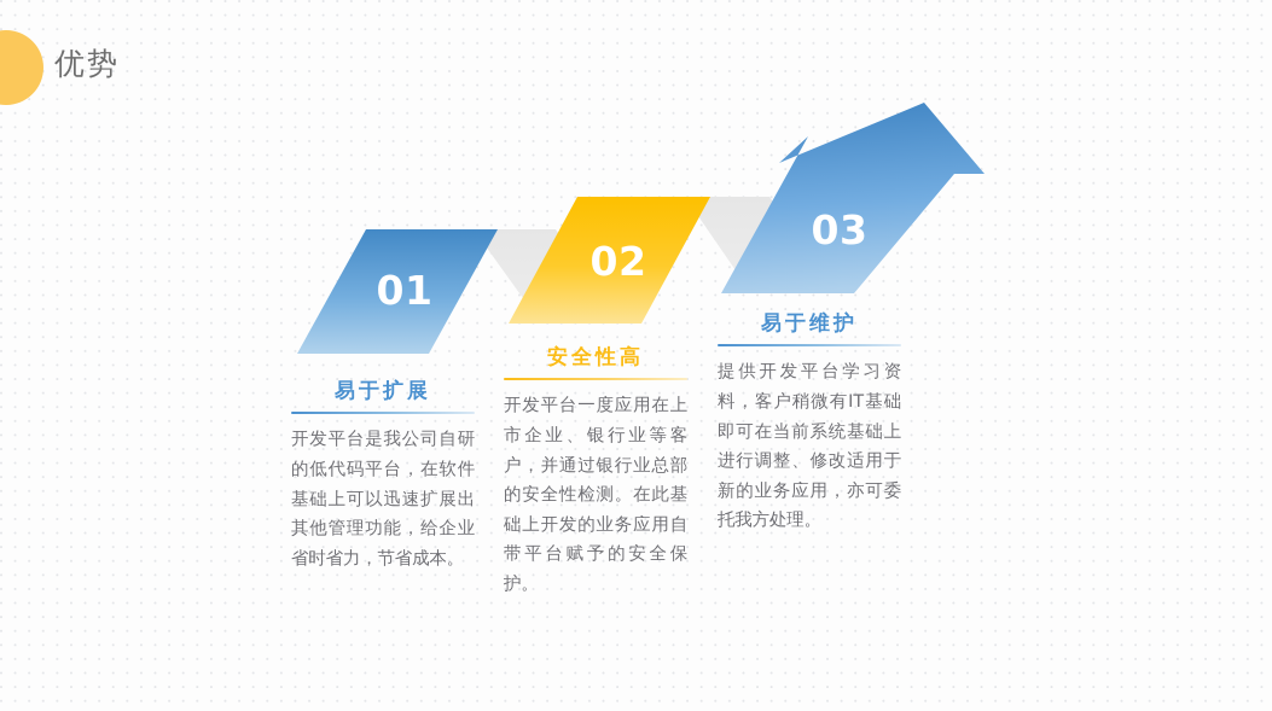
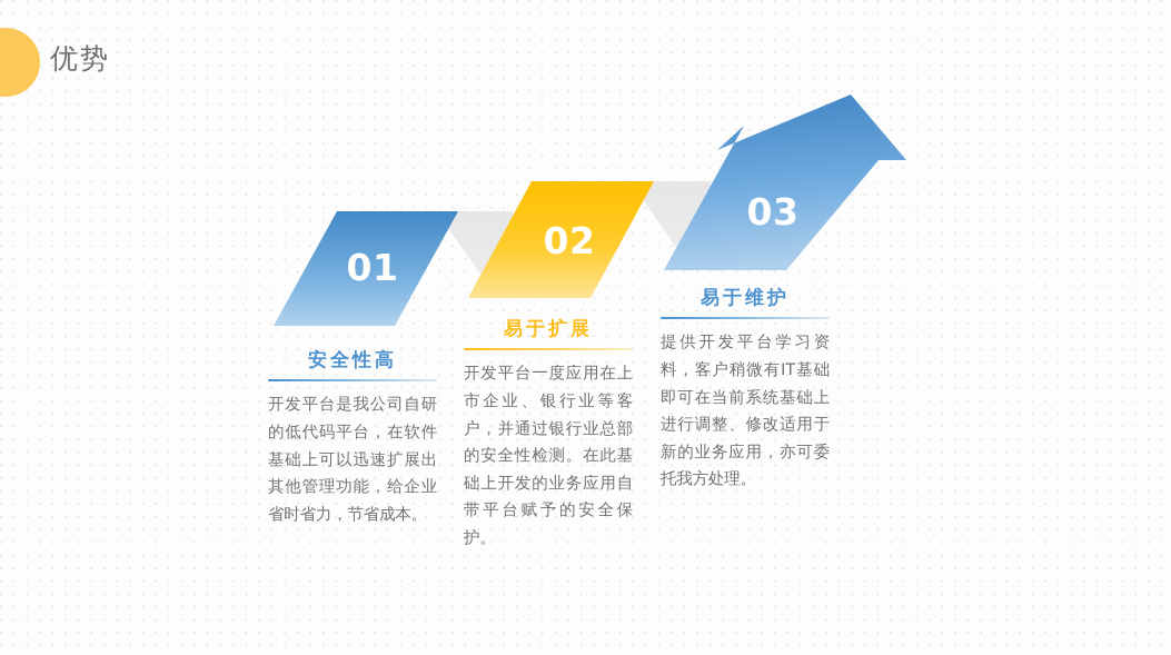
  优势
  01
  02
  03
- 易于扩展
+ 安全性高
  开发平台是我公司自研的低代码平台，在软件基础上可以迅速扩展出其他管理功能，给企业省时省力，节省成本。
- 安全性高
+ 易于扩展
  开发平台一度应用在上市企业、银行业等客户，并通过银行业总部的安全性检测。在此基础上开发的业务应用自带平台赋予的安全保护。
  易于维护
  提供开发平台学习资料，客户稍微有IT基础即可在当前系统基础上进行调整、修改适用于新的业务应用，亦可委托我方处理。
